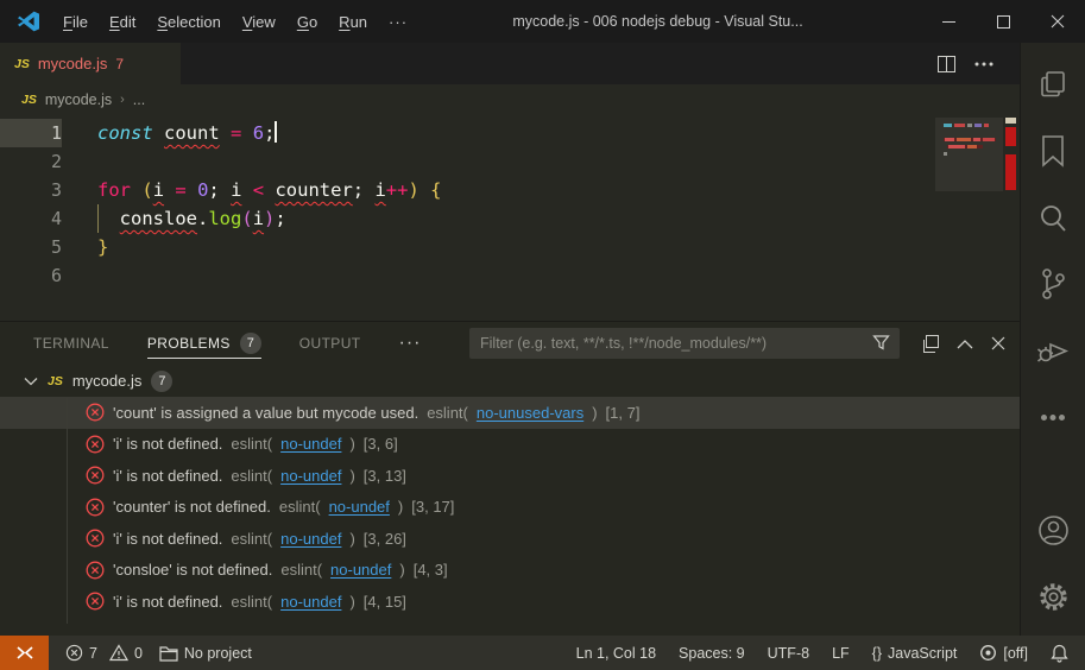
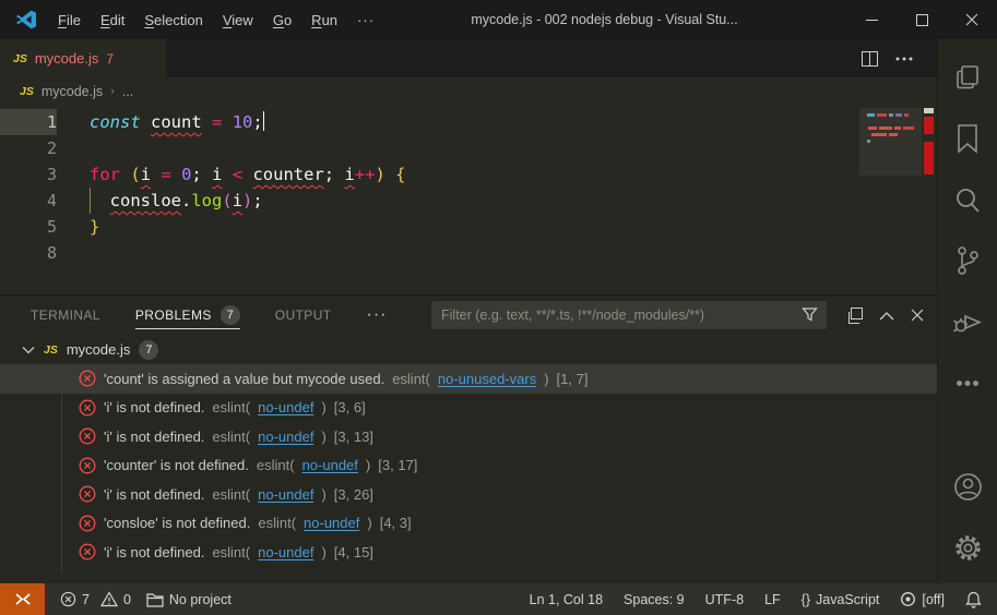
  File
  Edit
  Selection
  View
  Go
  Run
  ···
- mycode.js - 006 nodejs debug - Visual Stu...
+ mycode.js - 002 nodejs debug - Visual Stu...
  JS
  mycode.js
  7
  JS
  mycode.js
  ›
  ...
  1
- const count = 6;
+ const count = 10;
  2
  3
  for (i = 0; i < counter; i++) {
  4
  consloe.log(i);
  5
  }
- 6
+ 8
  TERMINAL
  PROBLEMS
  7
  OUTPUT
  ···
  Filter (e.g. text, **/*.ts, !**/node_modules/**)
  JS
  mycode.js
  7
  'count' is assigned a value but mycode used.
  eslint(
  no-unused-vars
  )
  [1, 7]
  'i' is not defined.
  eslint(
  no-undef
  )
  [3, 6]
  'i' is not defined.
  eslint(
  no-undef
  )
  [3, 13]
  'counter' is not defined.
  eslint(
  no-undef
  )
  [3, 17]
  'i' is not defined.
  eslint(
  no-undef
  )
  [3, 26]
  'consloe' is not defined.
  eslint(
  no-undef
  )
  [4, 3]
  'i' is not defined.
  eslint(
  no-undef
  )
  [4, 15]
  7
  0
  No project
  Ln 1, Col 18
  Spaces: 9
  UTF-8
  LF
  {}
  JavaScript
  [off]
